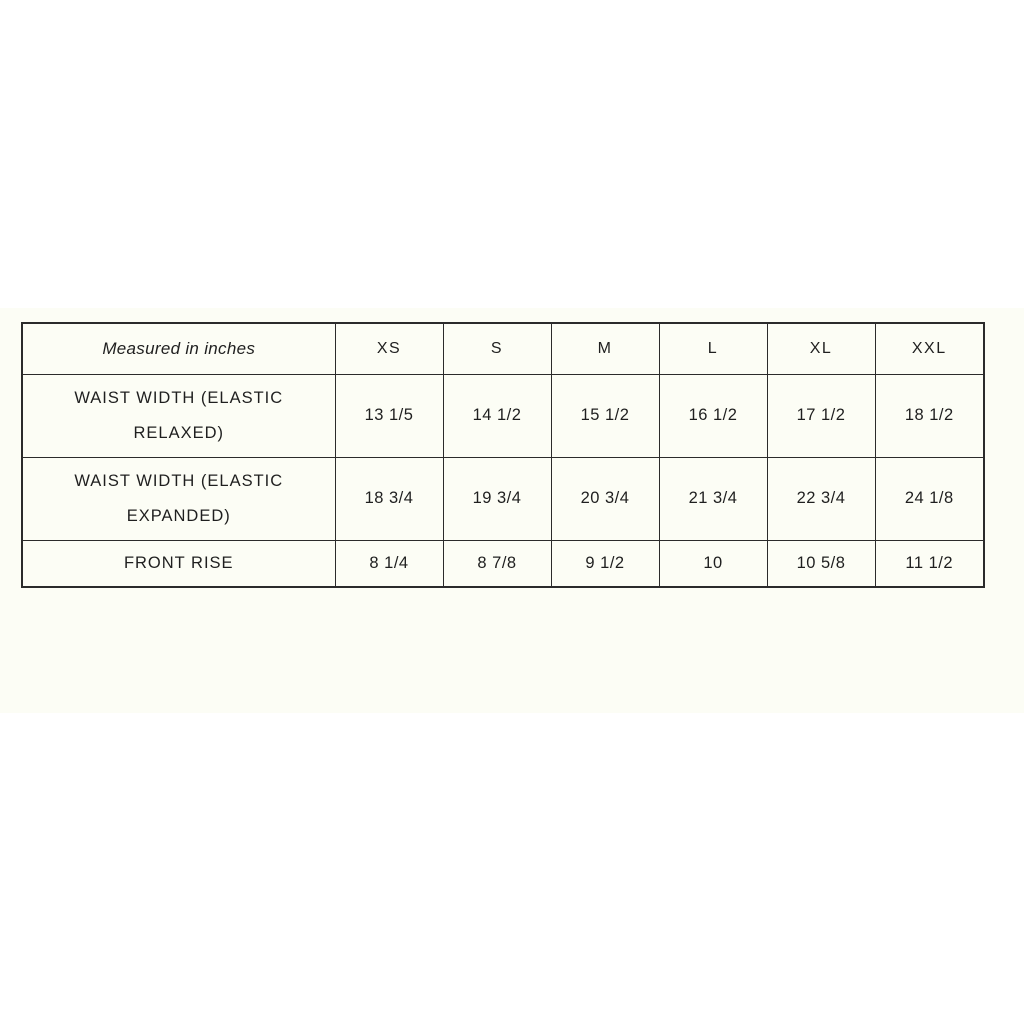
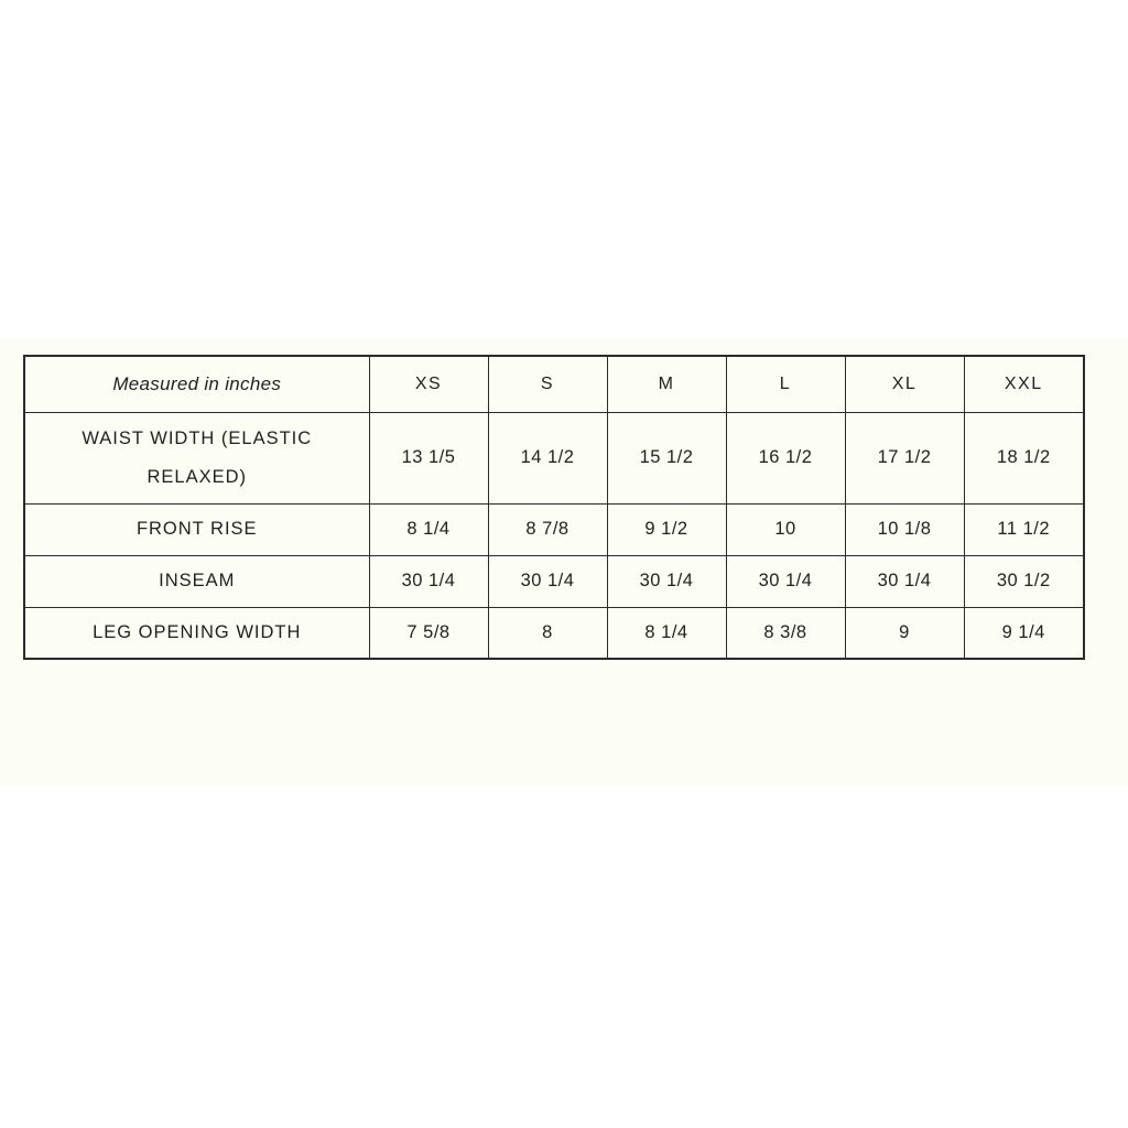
  Measured in inches	XS	S	M	L	XL	XXL
  WAIST WIDTH (ELASTIC RELAXED)	13 1/5	14 1/2	15 1/2	16 1/2	17 1/2	18 1/2
- WAIST WIDTH (ELASTIC EXPANDED)	18 3/4	19 3/4	20 3/4	21 3/4	22 3/4	24 1/8
- FRONT RISE	8 1/4	8 7/8	9 1/2	10	10 5/8	11 1/2
+ FRONT RISE	8 1/4	8 7/8	9 1/2	10	10 1/8	11 1/2
+ INSEAM	30 1/4	30 1/4	30 1/4	30 1/4	30 1/4	30 1/2
+ LEG OPENING WIDTH	7 5/8	8	8 1/4	8 3/8	9	9 1/4
